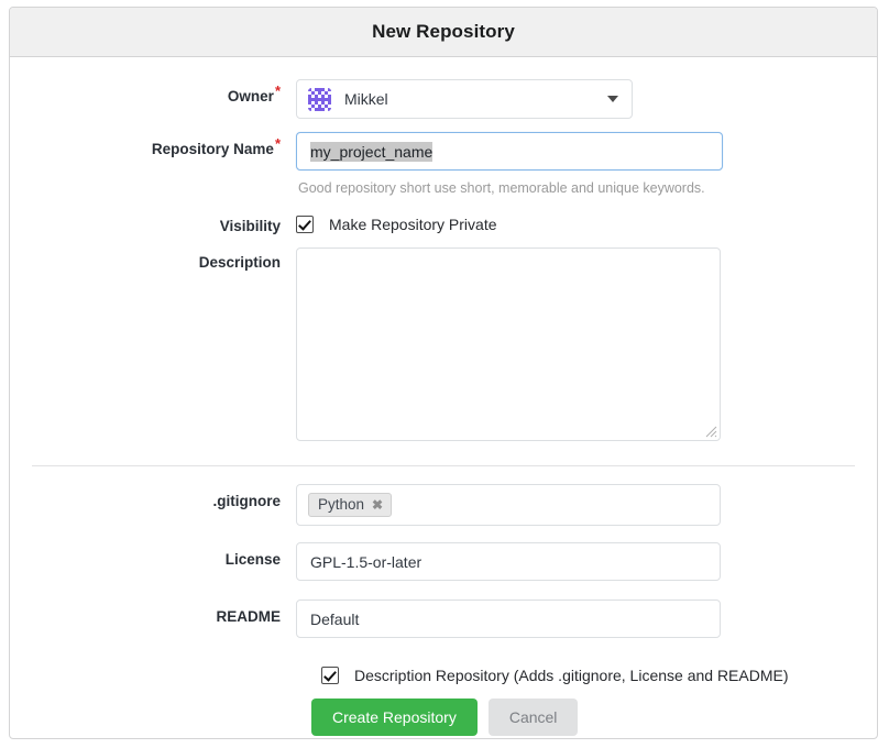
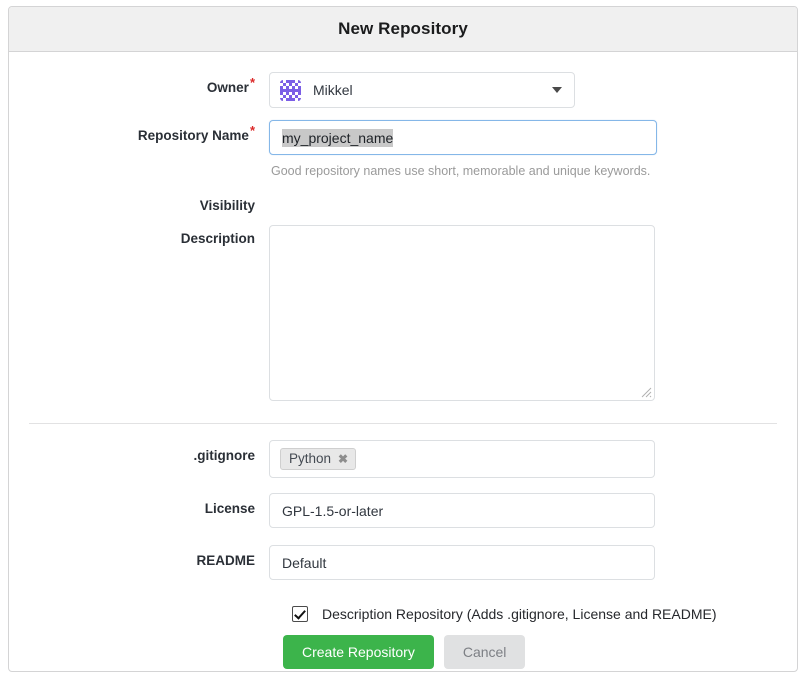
  New Repository
  Owner*
  Mikkel
  Repository Name*
  my_project_name
- Good repository short use short, memorable and unique keywords.
+ Good repository names use short, memorable and unique keywords.
  Visibility
- Make Repository Private
  Description
  .gitignore
  Python
  ✖
  License
  GPL-1.5-or-later
  README
  Default
  Description Repository (Adds .gitignore, License and README)
  Create Repository
  Cancel
